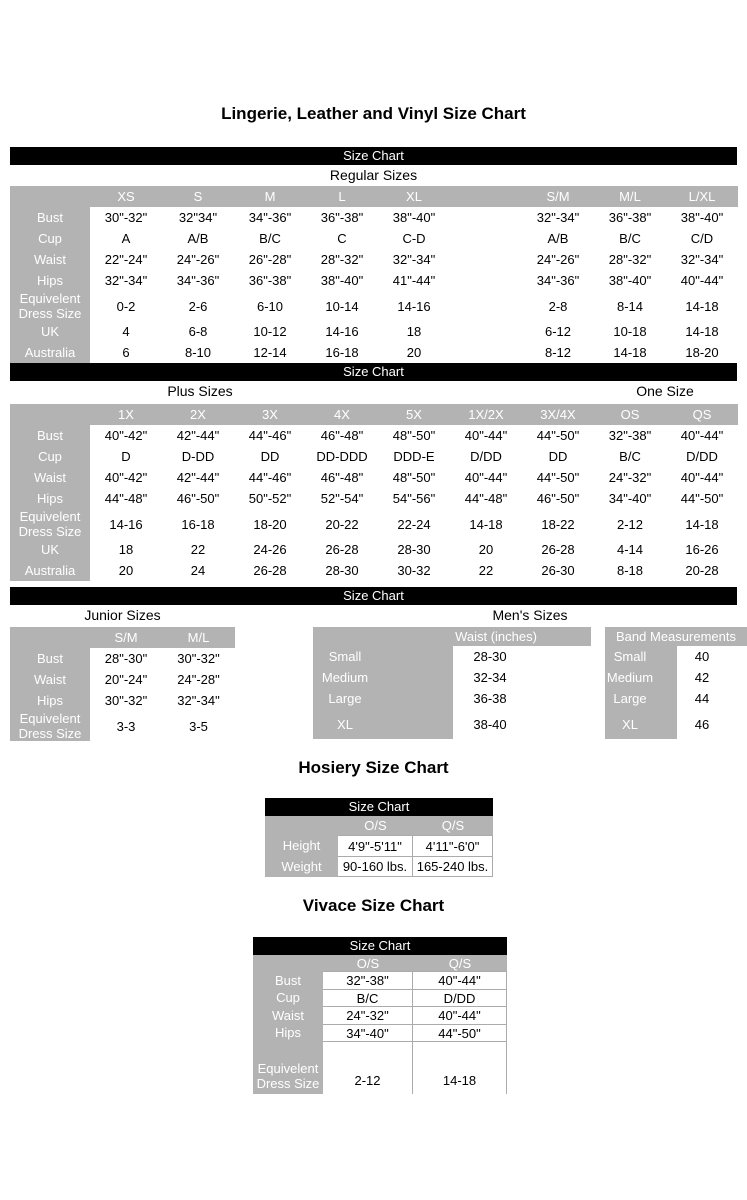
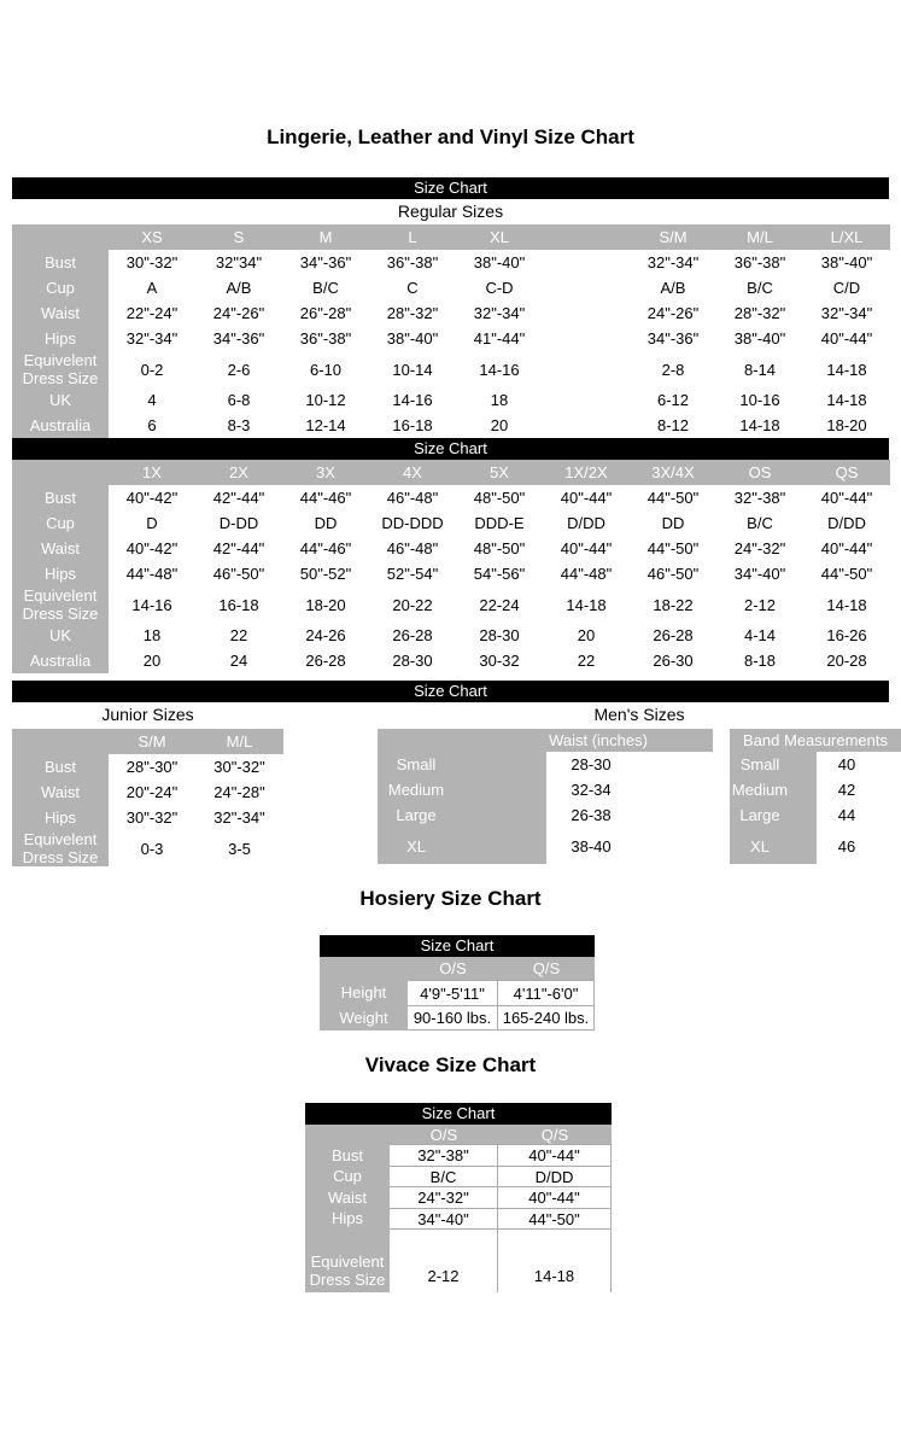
  Lingerie, Leather and Vinyl Size Chart
  Size Chart
  Regular Sizes
  XS
  S
  M
  L
  XL
  S/M
  M/L
  L/XL
  Bust
  30"-32"
  32"34"
  34"-36"
  36"-38"
  38"-40"
  32"-34"
  36"-38"
  38"-40"
  Cup
  A
  A/B
  B/C
  C
  C-D
  A/B
  B/C
  C/D
  Waist
  22"-24"
  24"-26"
  26"-28"
  28"-32"
  32"-34"
  24"-26"
  28"-32"
  32"-34"
  Hips
  32"-34"
  34"-36"
  36"-38"
  38"-40"
  41"-44"
  34"-36"
  38"-40"
  40"-44"
  Equivelent Dress Size
  0-2
  2-6
  6-10
  10-14
  14-16
  2-8
  8-14
  14-18
  UK
  4
  6-8
  10-12
  14-16
  18
  6-12
- 10-18
+ 10-16
  14-18
  Australia
  6
- 8-10
+ 8-3
  12-14
  16-18
  20
  8-12
  14-18
  18-20
  Size Chart
- Plus Sizes
- One Size
  1X
  2X
  3X
  4X
  5X
  1X/2X
  3X/4X
  OS
  QS
  Bust
  40"-42"
  42"-44"
  44"-46"
  46"-48"
  48"-50"
  40"-44"
  44"-50"
  32"-38"
  40"-44"
  Cup
  D
  D-DD
  DD
  DD-DDD
  DDD-E
  D/DD
  DD
  B/C
  D/DD
  Waist
  40"-42"
  42"-44"
  44"-46"
  46"-48"
  48"-50"
  40"-44"
  44"-50"
  24"-32"
  40"-44"
  Hips
  44"-48"
  46"-50"
  50"-52"
  52"-54"
  54"-56"
  44"-48"
  46"-50"
  34"-40"
  44"-50"
  Equivelent Dress Size
  14-16
  16-18
  18-20
  20-22
  22-24
  14-18
  18-22
  2-12
  14-18
  UK
  18
  22
  24-26
  26-28
  28-30
  20
  26-28
  4-14
  16-26
  Australia
  20
  24
  26-28
  28-30
  30-32
  22
  26-30
  8-18
  20-28
  Size Chart
  Junior Sizes
  S/M
  M/L
  Bust
  28"-30"
  30"-32"
  Waist
  20"-24"
  24"-28"
  Hips
  30"-32"
  32"-34"
  Equivelent Dress Size
- 3-3
+ 0-3
  3-5
  Men's Sizes
  Waist (inches)
  Band Measurements
  Small
  28-30
  Small
  40
  Medium
  32-34
  Medium
  42
  Large
- 36-38
+ 26-38
  Large
  44
  XL
  38-40
  XL
  46
  Hosiery Size Chart
  Size Chart
  O/S
  Q/S
  Height
  4'9"-5'11"
  4'11"-6'0"
  Weight
  90-160 lbs.
  165-240 lbs.
  Vivace Size Chart
  Size Chart
  O/S
  Q/S
  Bust
  32"-38"
  40"-44"
  Cup
  B/C
  D/DD
  Waist
  24"-32"
  40"-44"
  Hips
  34"-40"
  44"-50"
  Equivelent Dress Size
  2-12
  14-18
